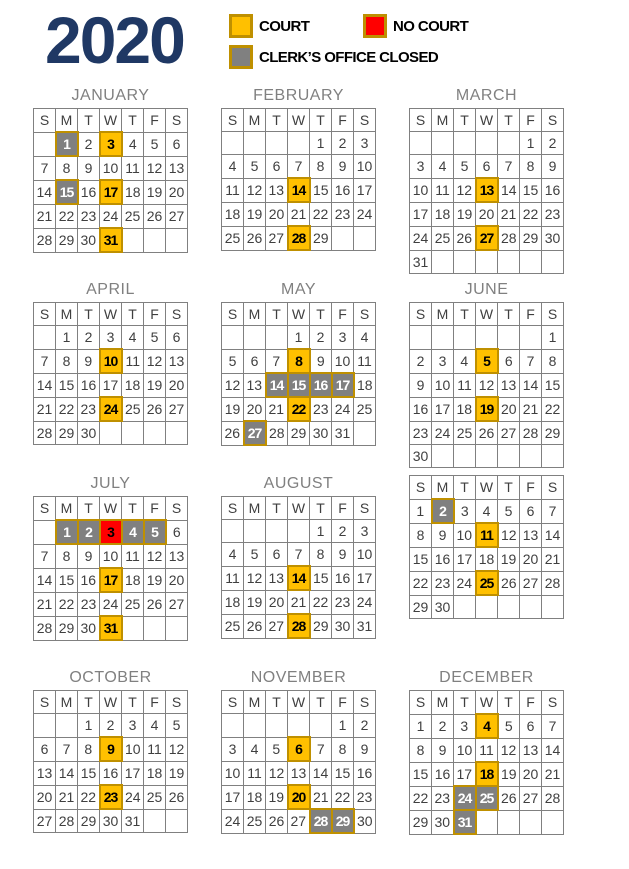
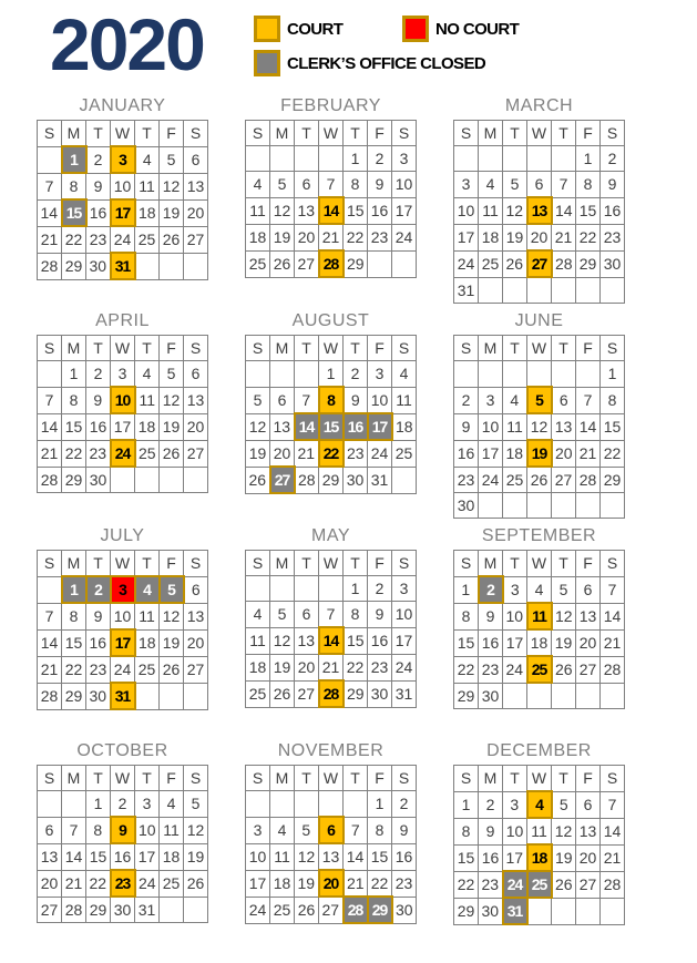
  2020
  COURT
  NO COURT
  CLERK’S OFFICE CLOSED
  JANUARY
  S	M	T	W	T	F	S
  	1	2	3	4	5	6
  7	8	9	10	11	12	13
  14	15	16	17	18	19	20
  21	22	23	24	25	26	27
  28	29	30	31
  FEBRUARY
  S	M	T	W	T	F	S
  				1	2	3
  4	5	6	7	8	9	10
  11	12	13	14	15	16	17
  18	19	20	21	22	23	24
  25	26	27	28	29
  MARCH
  S	M	T	W	T	F	S
  					1	2
  3	4	5	6	7	8	9
  10	11	12	13	14	15	16
  17	18	19	20	21	22	23
  24	25	26	27	28	29	30
  31
  APRIL
  S	M	T	W	T	F	S
  	1	2	3	4	5	6
  7	8	9	10	11	12	13
  14	15	16	17	18	19	20
  21	22	23	24	25	26	27
  28	29	30
- MAY
+ AUGUST
  S	M	T	W	T	F	S
  			1	2	3	4
  5	6	7	8	9	10	11
  12	13	14	15	16	17	18
  19	20	21	22	23	24	25
  26	27	28	29	30	31
  JUNE
  S	M	T	W	T	F	S
  						1
  2	3	4	5	6	7	8
  9	10	11	12	13	14	15
  16	17	18	19	20	21	22
  23	24	25	26	27	28	29
  30
  JULY
  S	M	T	W	T	F	S
  	1	2	3	4	5	6
  7	8	9	10	11	12	13
  14	15	16	17	18	19	20
  21	22	23	24	25	26	27
  28	29	30	31
- AUGUST
+ MAY
  S	M	T	W	T	F	S
  				1	2	3
  4	5	6	7	8	9	10
  11	12	13	14	15	16	17
  18	19	20	21	22	23	24
  25	26	27	28	29	30	31
+ SEPTEMBER
  S	M	T	W	T	F	S
  1	2	3	4	5	6	7
  8	9	10	11	12	13	14
  15	16	17	18	19	20	21
  22	23	24	25	26	27	28
  29	30
  OCTOBER
  S	M	T	W	T	F	S
  		1	2	3	4	5
  6	7	8	9	10	11	12
  13	14	15	16	17	18	19
  20	21	22	23	24	25	26
  27	28	29	30	31
  NOVEMBER
  S	M	T	W	T	F	S
  					1	2
  3	4	5	6	7	8	9
  10	11	12	13	14	15	16
  17	18	19	20	21	22	23
  24	25	26	27	28	29	30
  DECEMBER
  S	M	T	W	T	F	S
  1	2	3	4	5	6	7
  8	9	10	11	12	13	14
  15	16	17	18	19	20	21
  22	23	24	25	26	27	28
  29	30	31
